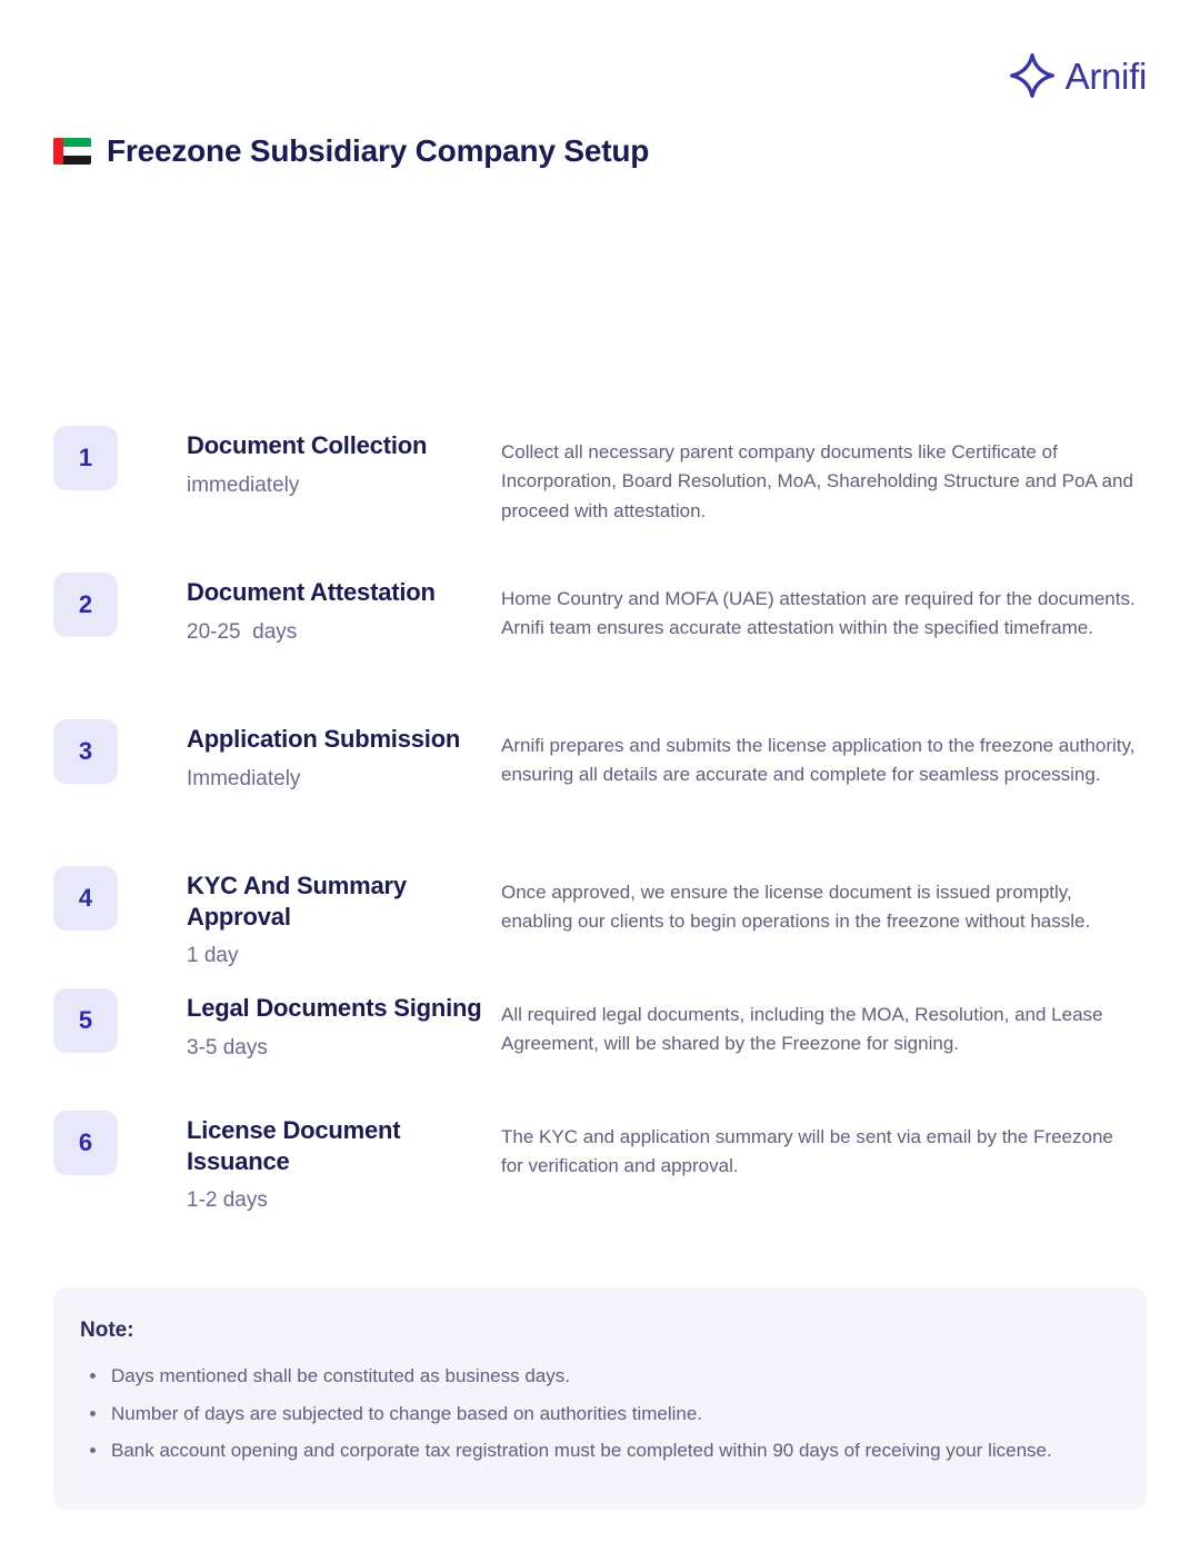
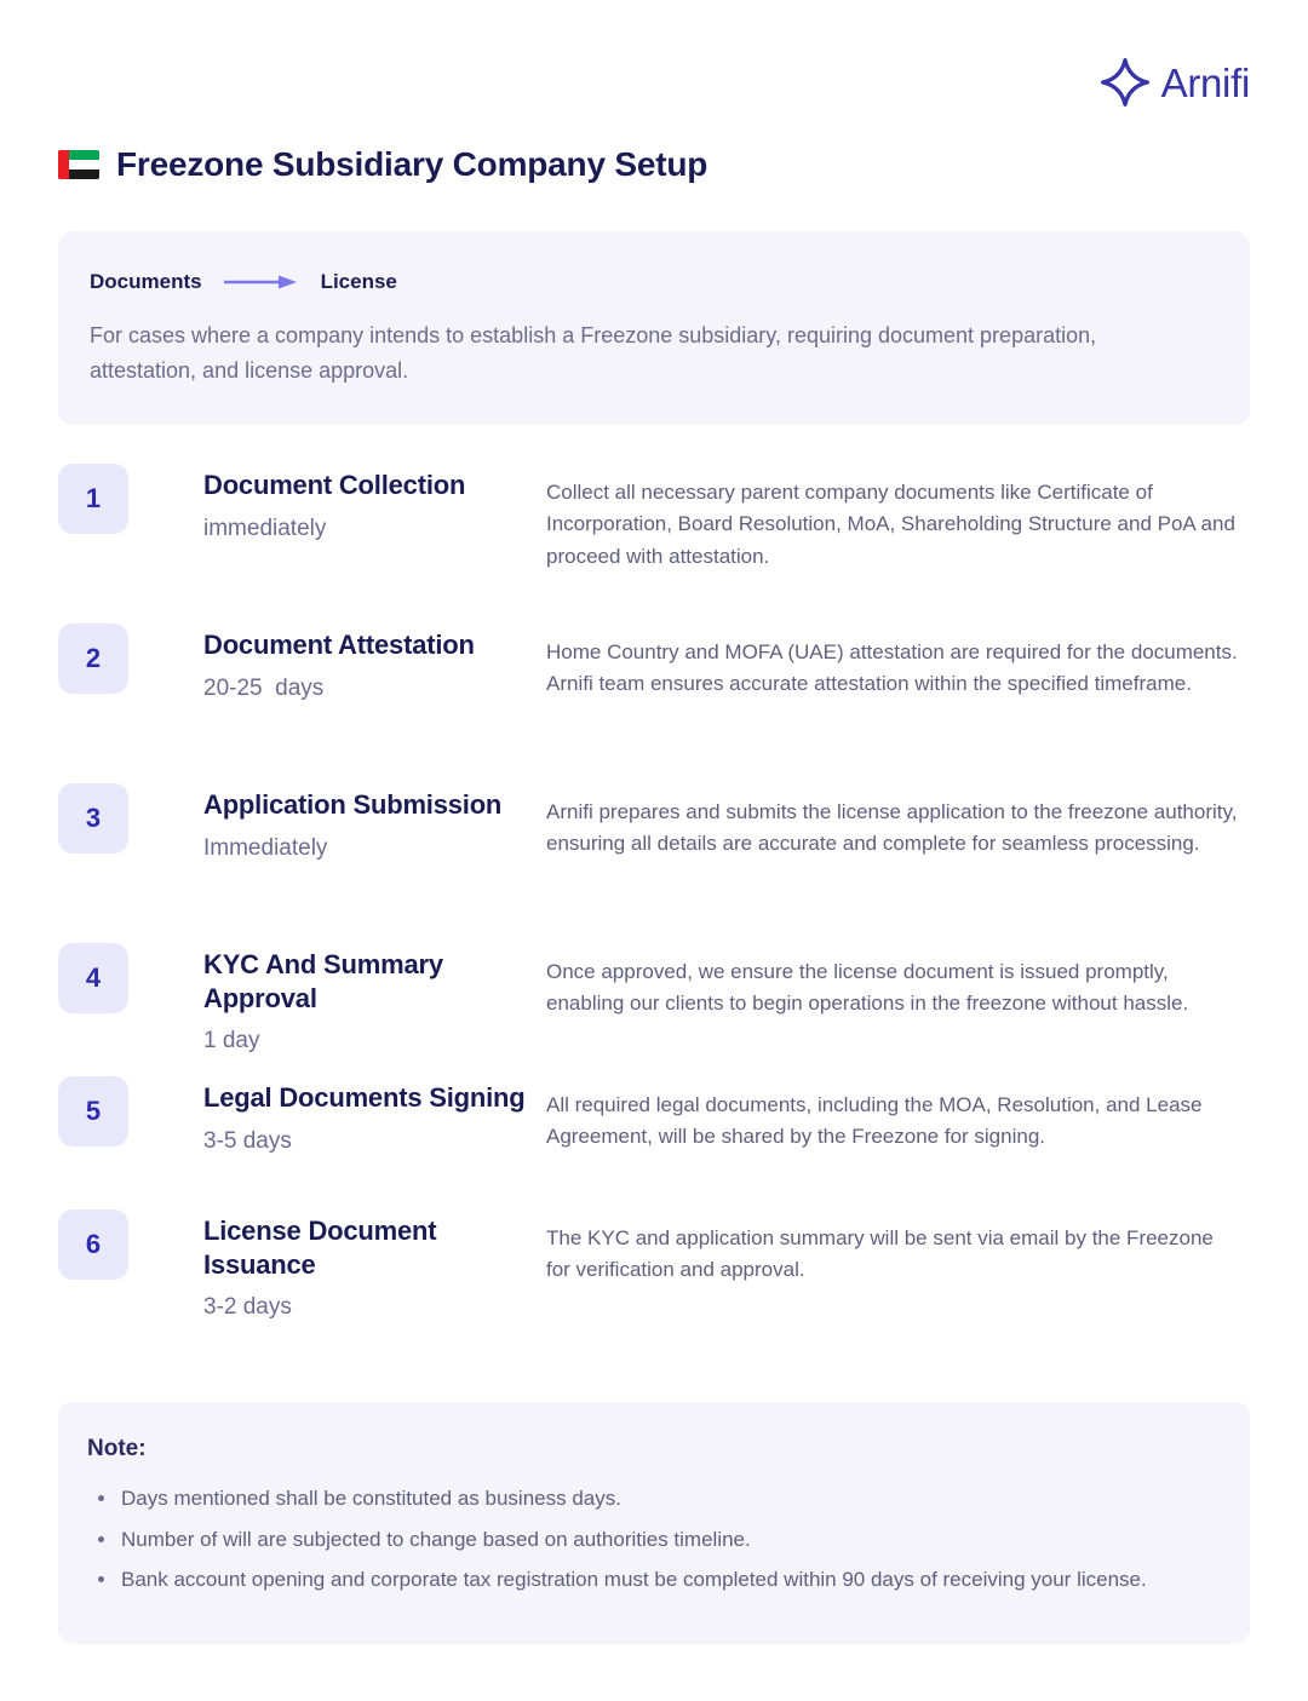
  Arnifi
  Freezone Subsidiary Company Setup
+ Documents
+ License
+ For cases where a company intends to establish a Freezone subsidiary, requiring document preparation, attestation, and license approval.
  1
  Document Collection
  immediately
  Collect all necessary parent company documents like Certificate of Incorporation, Board Resolution, MoA, Shareholding Structure and PoA and proceed with attestation.
  2
  Document Attestation
  20-25 days
  Home Country and MOFA (UAE) attestation are required for the documents. Arnifi team ensures accurate attestation within the specified timeframe.
  3
  Application Submission
  Immediately
  Arnifi prepares and submits the license application to the freezone authority, ensuring all details are accurate and complete for seamless processing.
  4
  KYC And Summary Approval
  1 day
  Once approved, we ensure the license document is issued promptly, enabling our clients to begin operations in the freezone without hassle.
  5
  Legal Documents Signing
  3-5 days
  All required legal documents, including the MOA, Resolution, and Lease Agreement, will be shared by the Freezone for signing.
  6
  License Document Issuance
- 1-2 days
+ 3-2 days
  The KYC and application summary will be sent via email by the Freezone for verification and approval.
  Note:
  Days mentioned shall be constituted as business days.
- Number of days are subjected to change based on authorities timeline.
+ Number of will are subjected to change based on authorities timeline.
  Bank account opening and corporate tax registration must be completed within 90 days of receiving your license.
